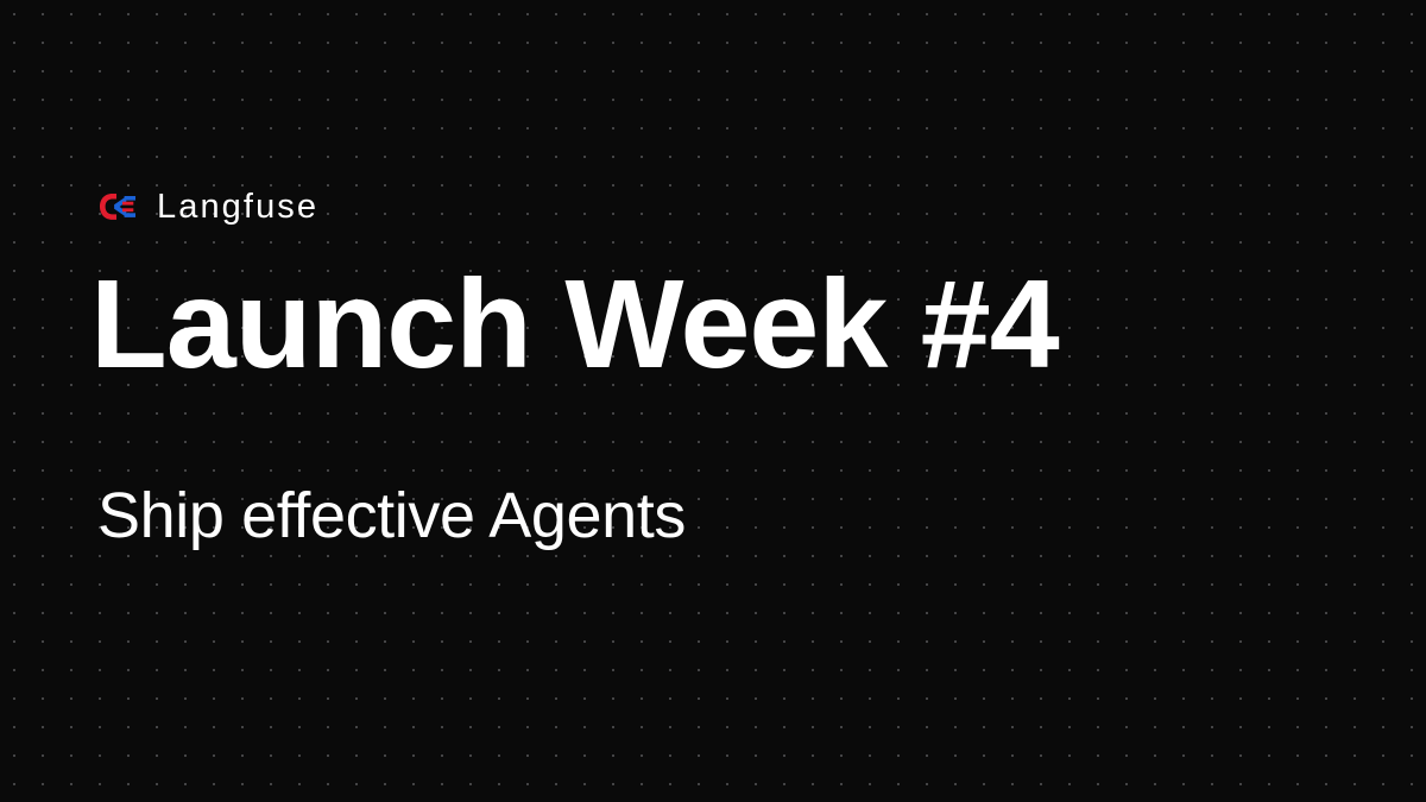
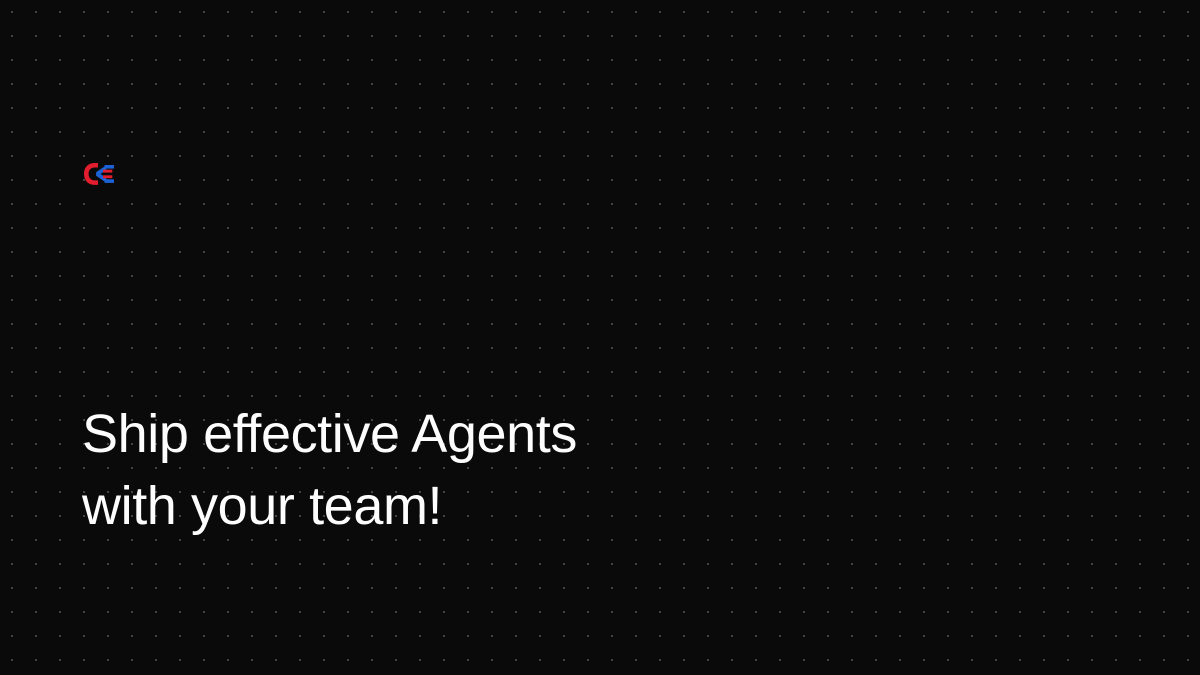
- Langfuse
- Launch Week #4
  Ship effective Agents
+ with your team!
